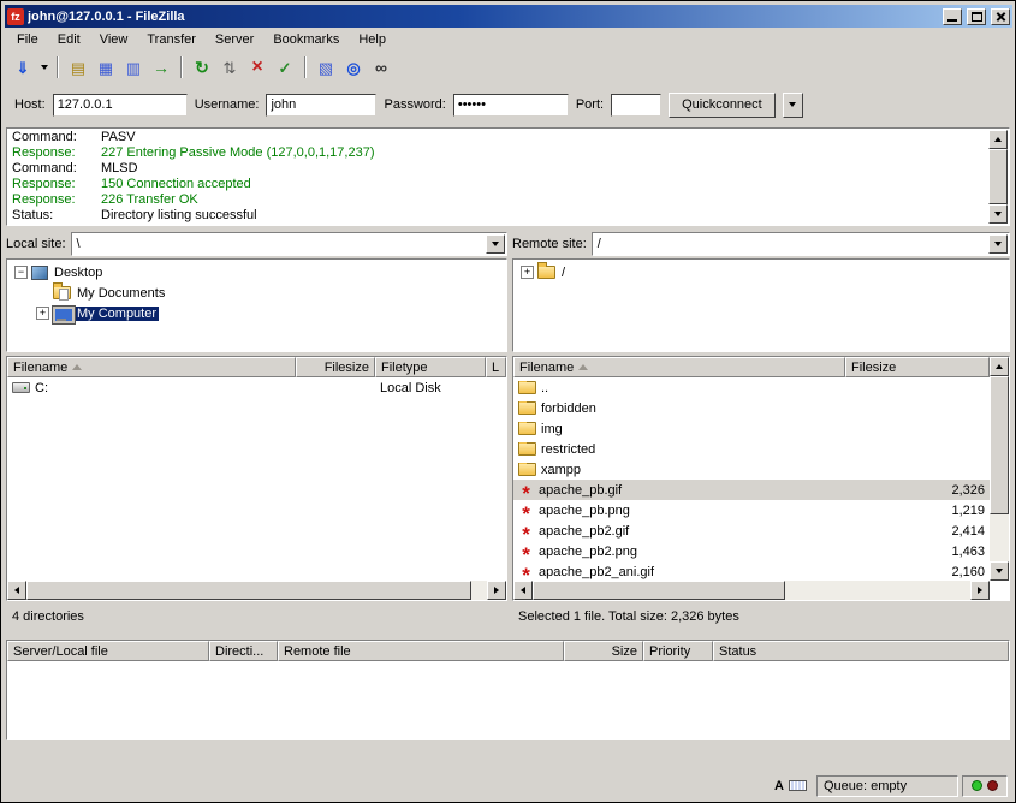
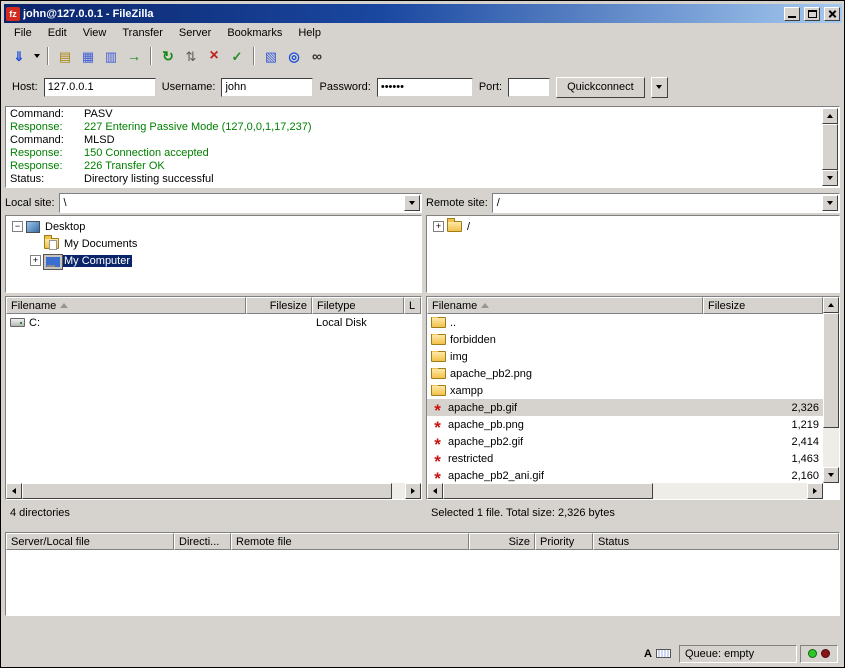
  fz
  john@127.0.0.1 - FileZilla
  File
  Edit
  View
  Transfer
  Server
  Bookmarks
  Help
  ⇓
  ▤
  ▦
  ▥
  →
  ↻
  ⇅
  ×
  ✓
  ▧
  ◎
  ∞
  Host:
  127.0.0.1
  Username:
  john
  Password:
  ••••••
  Port:
  Quickconnect
  Command:
  PASV
  Response:
  227 Entering Passive Mode (127,0,0,1,17,237)
  Command:
  MLSD
  Response:
  150 Connection accepted
  Response:
  226 Transfer OK
  Status:
  Directory listing successful
  Local site:
  \
  −
  Desktop
  My Documents
  +
  My Computer
  Filename
  Filesize
  Filetype
  L
  C:
  Local Disk
  4 directories
  Remote site:
  /
  +
  /
  Filename
  Filesize
  ..
  forbidden
  img
- restricted
+ apache_pb2.png
  xampp
  *
  apache_pb.gif
  2,326
  *
  apache_pb.png
  1,219
  *
  apache_pb2.gif
  2,414
  *
- apache_pb2.png
+ restricted
  1,463
  *
  apache_pb2_ani.gif
  2,160
  Selected 1 file. Total size: 2,326 bytes
  Server/Local file
  Directi...
  Remote file
  Size
  Priority
  Status
  A
  Queue: empty
